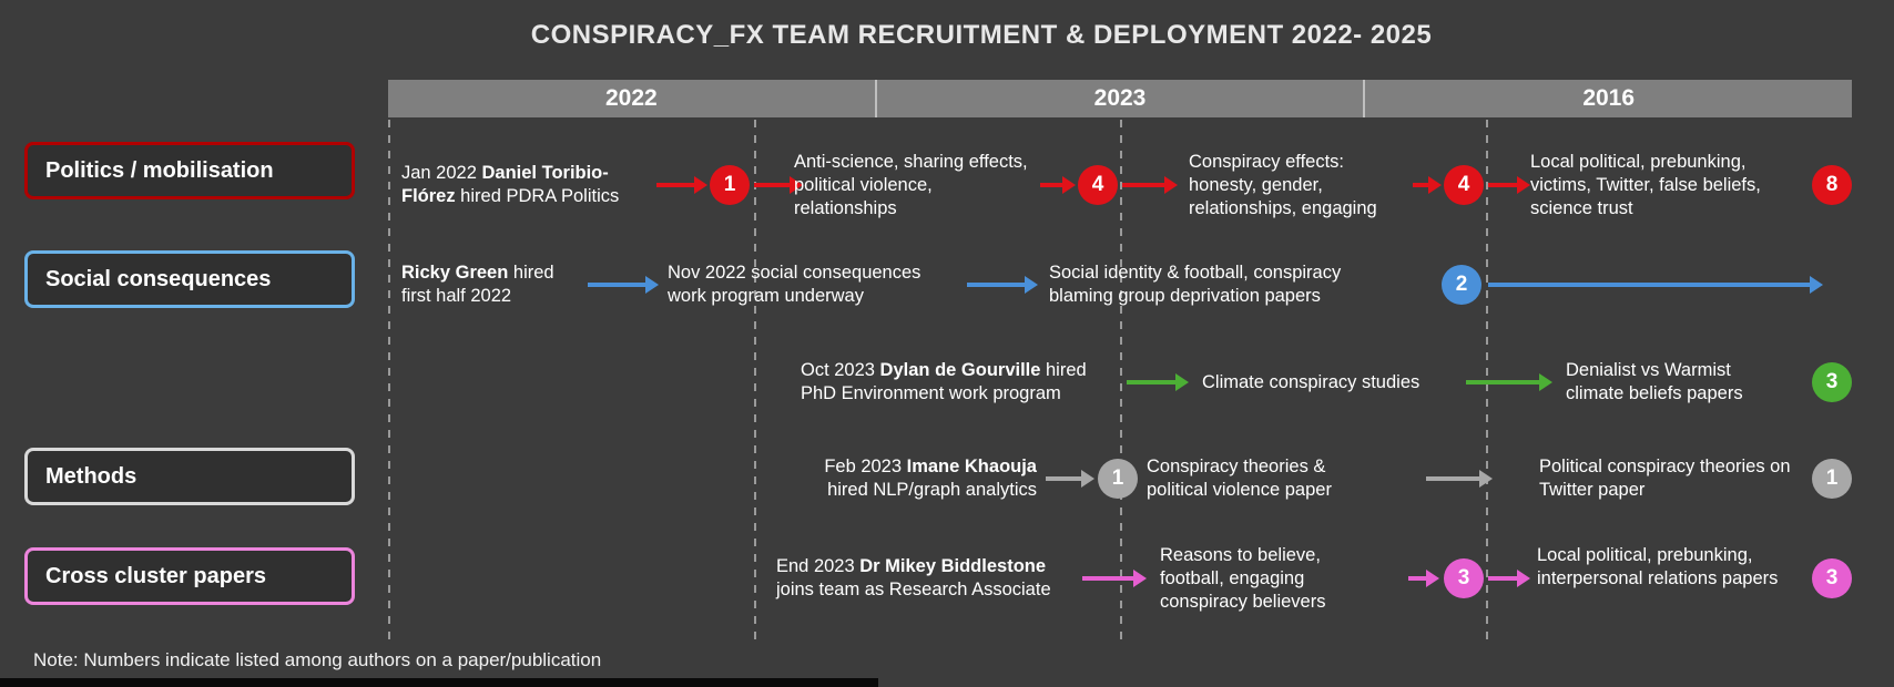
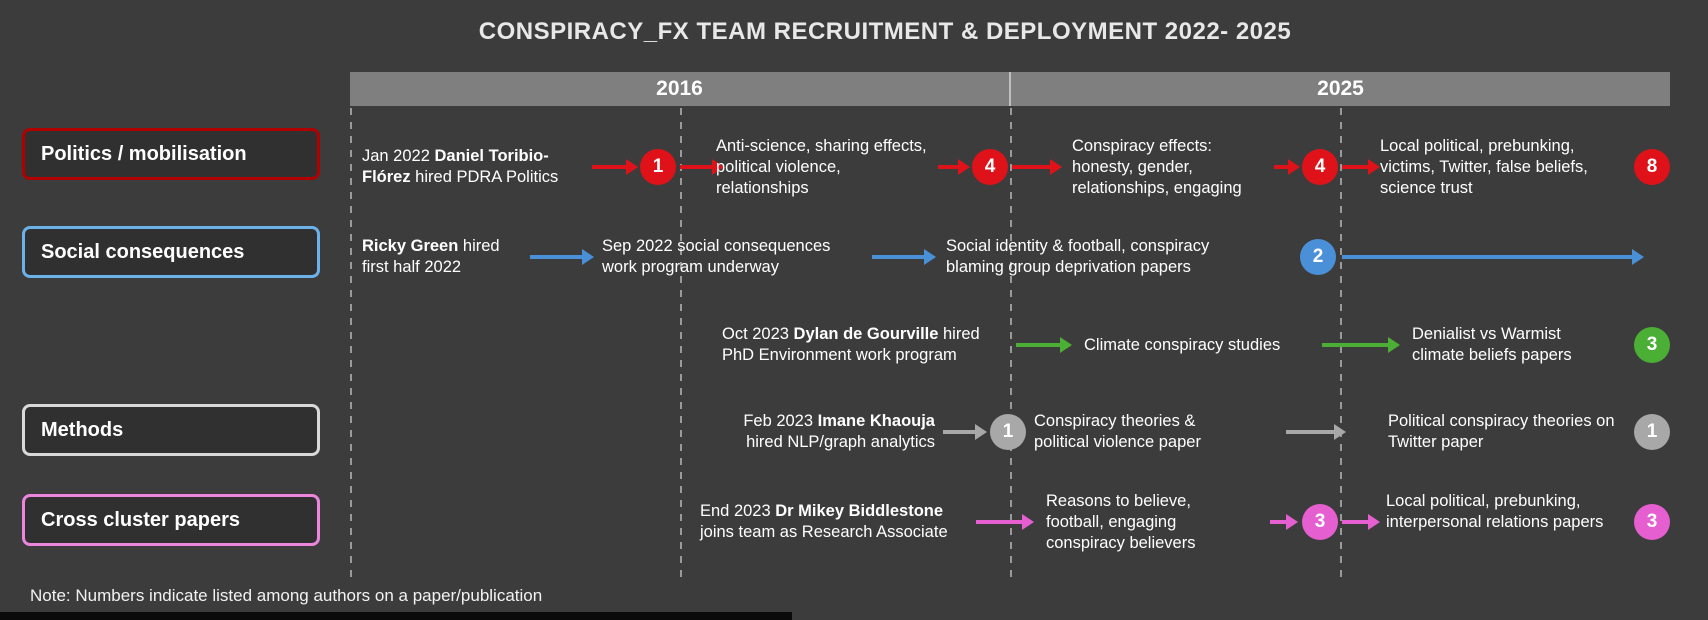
  CONSPIRACY_FX TEAM RECRUITMENT & DEPLOYMENT 2022- 2025
- 2022
- 2023
  2016
+ 2025
  Politics / mobilisation
  Social consequences
  Methods
  Cross cluster papers
  Jan 2022 Daniel Toribio-Flórez hired PDRA Politics
  1
  Anti-science, sharing effects, political violence, relationships
  4
  Conspiracy effects: honesty, gender, relationships, engaging
  4
  Local political, prebunking, victims, Twitter, false beliefs, science trust
  8
  Ricky Green hired first half 2022
- Nov 2022 social consequences work program underway
+ Sep 2022 social consequences work program underway
  Social identity & football, conspiracy blaming group deprivation papers
  2
  Oct 2023 Dylan de Gourville hired PhD Environment work program
  Climate conspiracy studies
  Denialist vs Warmist climate beliefs papers
  3
  Feb 2023 Imane Khaouja hired NLP/graph analytics
  1
  Conspiracy theories & political violence paper
  Political conspiracy theories on Twitter paper
  1
  End 2023 Dr Mikey Biddlestone joins team as Research Associate
  Reasons to believe, football, engaging conspiracy believers
  3
  Local political, prebunking, interpersonal relations papers
  3
  Note: Numbers indicate listed among authors on a paper/publication
